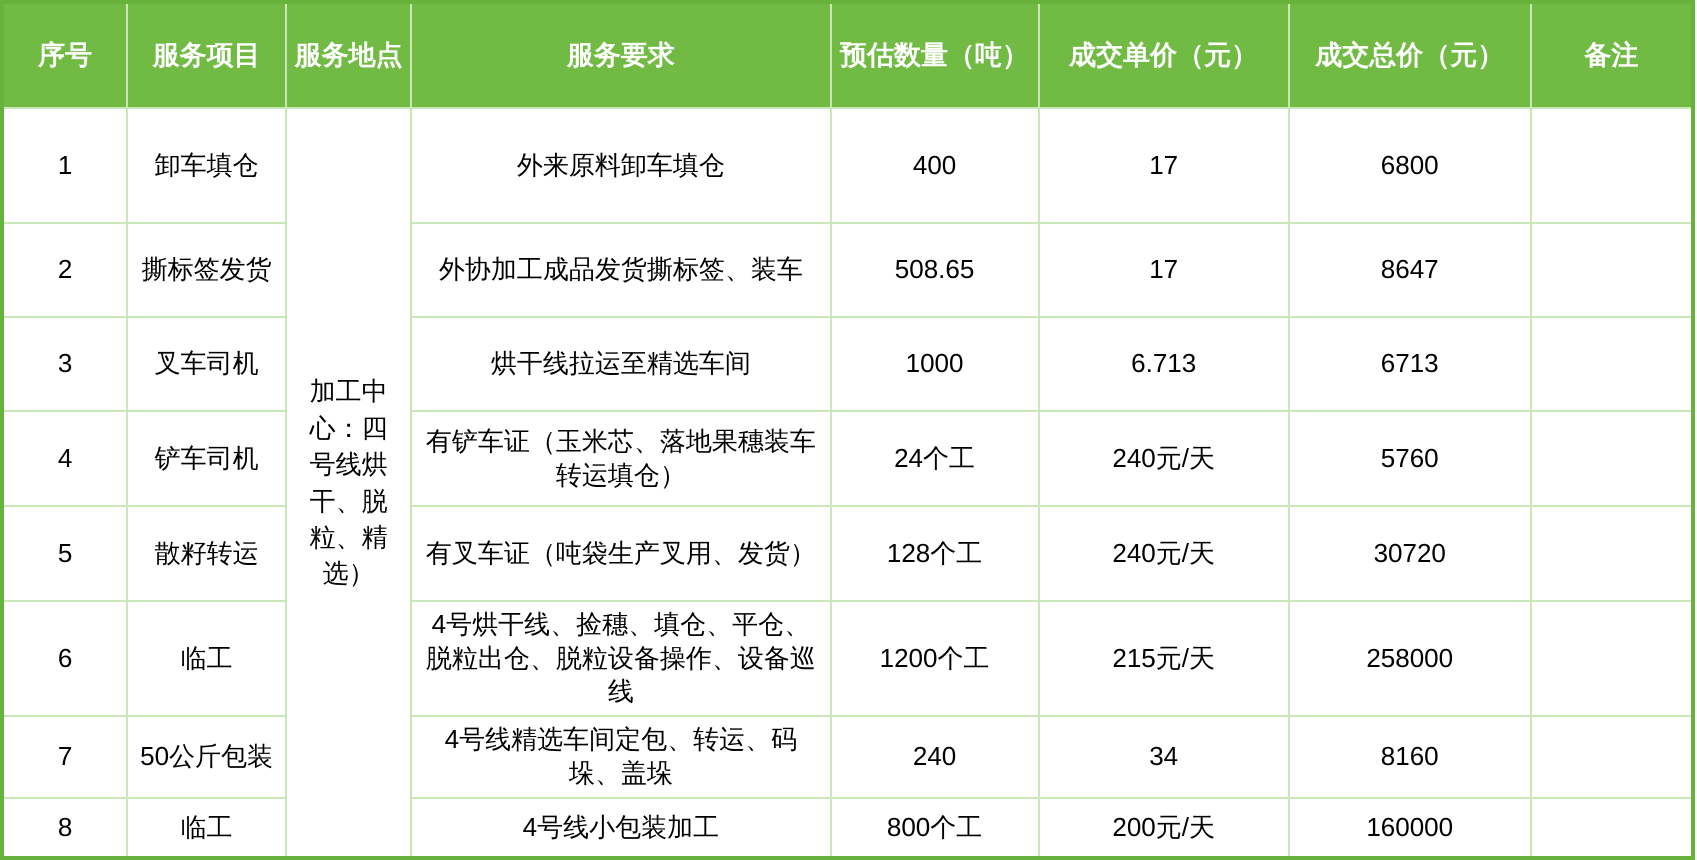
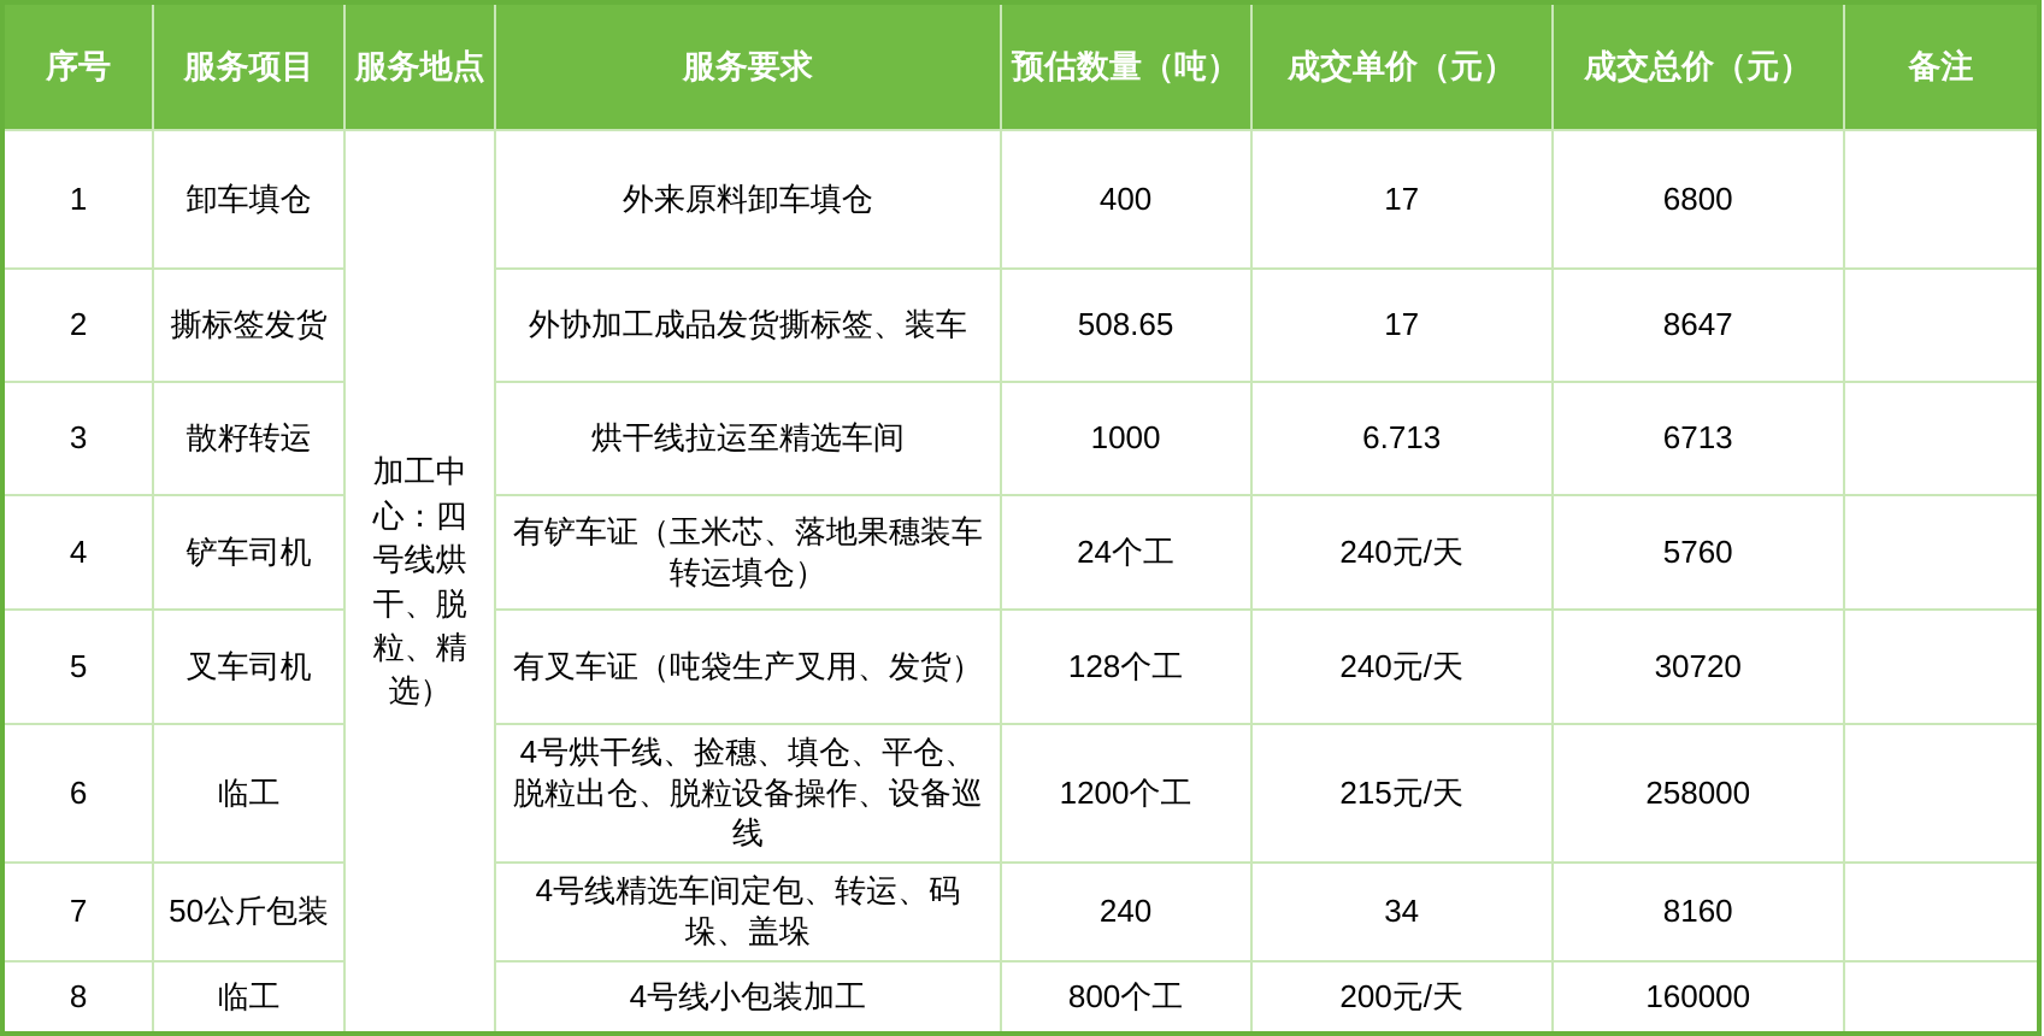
  序号	服务项目	服务地点	服务要求	预估数量（吨）	成交单价（元）	成交总价（元）	备注
  1	卸车填仓	加工中心：四号线烘干、脱粒、精选）	外来原料卸车填仓	400	17	6800
  2	撕标签发货	外协加工成品发货撕标签、装车	508.65	17	8647
- 3	叉车司机	烘干线拉运至精选车间	1000	6.713	6713
+ 3	散籽转运	烘干线拉运至精选车间	1000	6.713	6713
  4	铲车司机	有铲车证（玉米芯、落地果穗装车转运填仓）	24个工	240元/天	5760
- 5	散籽转运	有叉车证（吨袋生产叉用、发货）	128个工	240元/天	30720
+ 5	叉车司机	有叉车证（吨袋生产叉用、发货）	128个工	240元/天	30720
  6	临工	4号烘干线、捡穗、填仓、平仓、脱粒出仓、脱粒设备操作、设备巡线	1200个工	215元/天	258000
  7	50公斤包装	4号线精选车间定包、转运、码垛、盖垛	240	34	8160
  8	临工	4号线小包装加工	800个工	200元/天	160000
